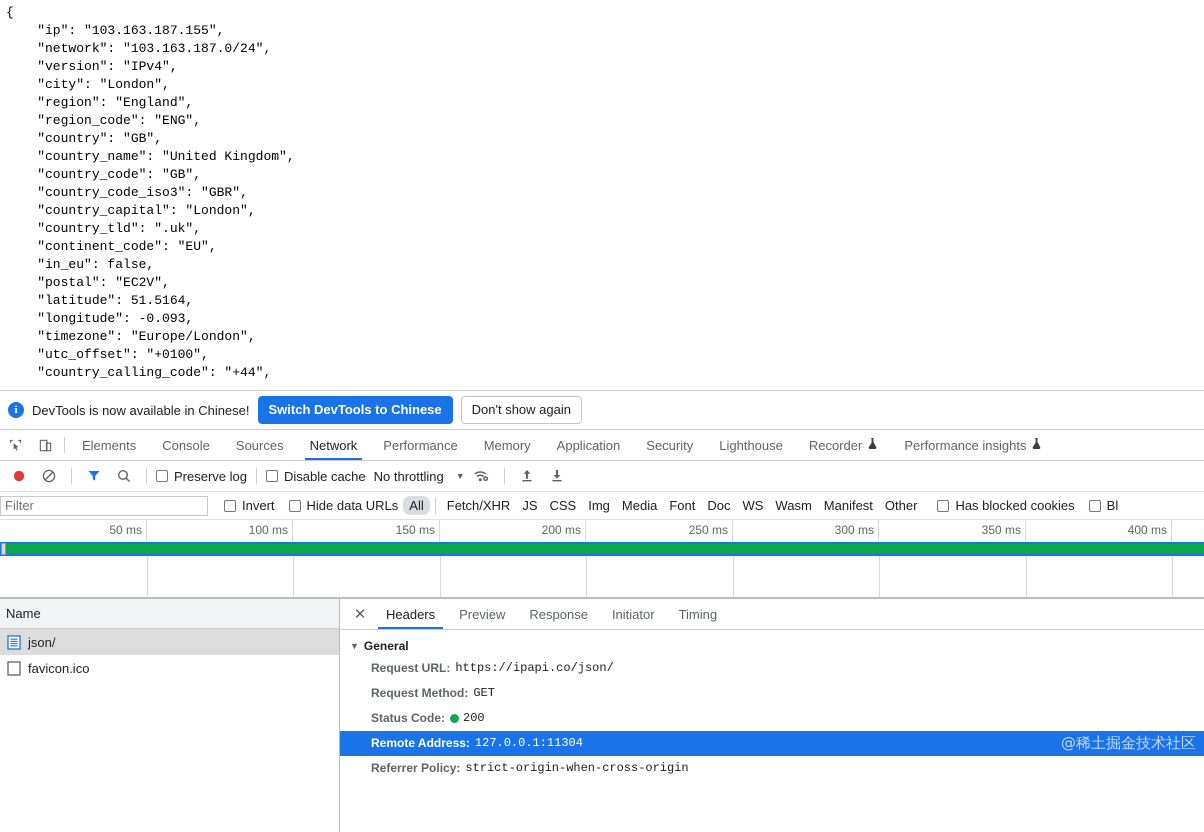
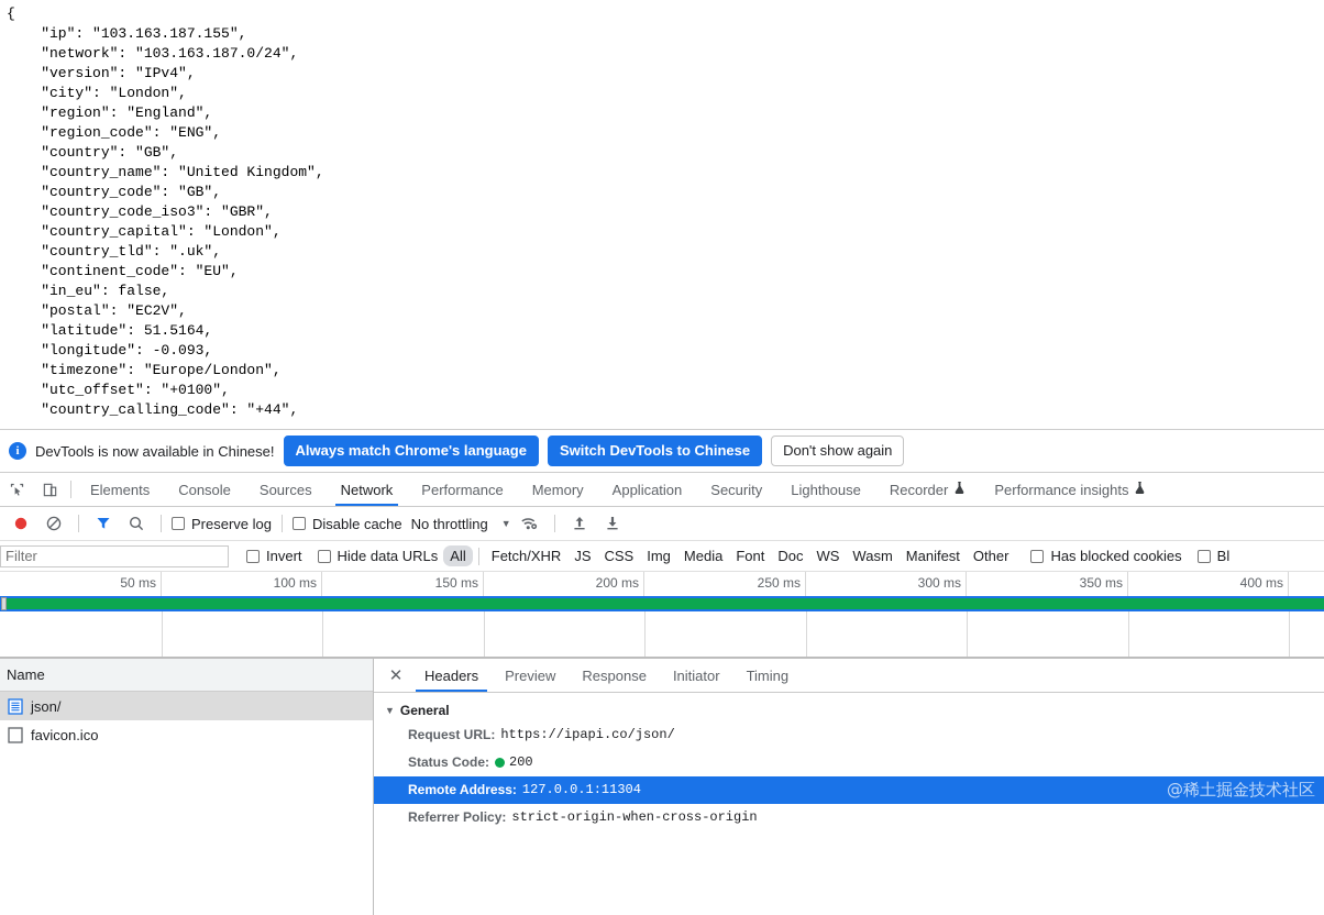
  {
  "ip": "103.163.187.155",
  "network": "103.163.187.0/24",
  "version": "IPv4",
  "city": "London",
  "region": "England",
  "region_code": "ENG",
  "country": "GB",
  "country_name": "United Kingdom",
  "country_code": "GB",
  "country_code_iso3": "GBR",
  "country_capital": "London",
  "country_tld": ".uk",
  "continent_code": "EU",
  "in_eu": false,
  "postal": "EC2V",
  "latitude": 51.5164,
  "longitude": -0.093,
  "timezone": "Europe/London",
  "utc_offset": "+0100",
  "country_calling_code": "+44",
  i
  DevTools is now available in Chinese!
+ Always match Chrome's language
  Switch DevTools to Chinese
  Don't show again
  Elements
  Console
  Sources
  Network
  Performance
  Memory
  Application
  Security
  Lighthouse
  Recorder
  Performance insights
  Preserve log
  Disable cache
  No throttling
  ▼
  Filter
  Invert
  Hide data URLs
  All
  Fetch/XHR
  JS
  CSS
  Img
  Media
  Font
  Doc
  WS
  Wasm
  Manifest
  Other
  Has blocked cookies
  Bl
  50 ms
  100 ms
  150 ms
  200 ms
  250 ms
  300 ms
  350 ms
  400 ms
  Name
  json/
  favicon.ico
  ✕
  Headers
  Preview
  Response
  Initiator
  Timing
  ▼
  General
  Request URL:
  https://ipapi.co/json/
- Request Method:
- GET
  Status Code:
  200
  Remote Address:
  127.0.0.1:11304
  @稀土掘金技术社区
  Referrer Policy:
  strict-origin-when-cross-origin
